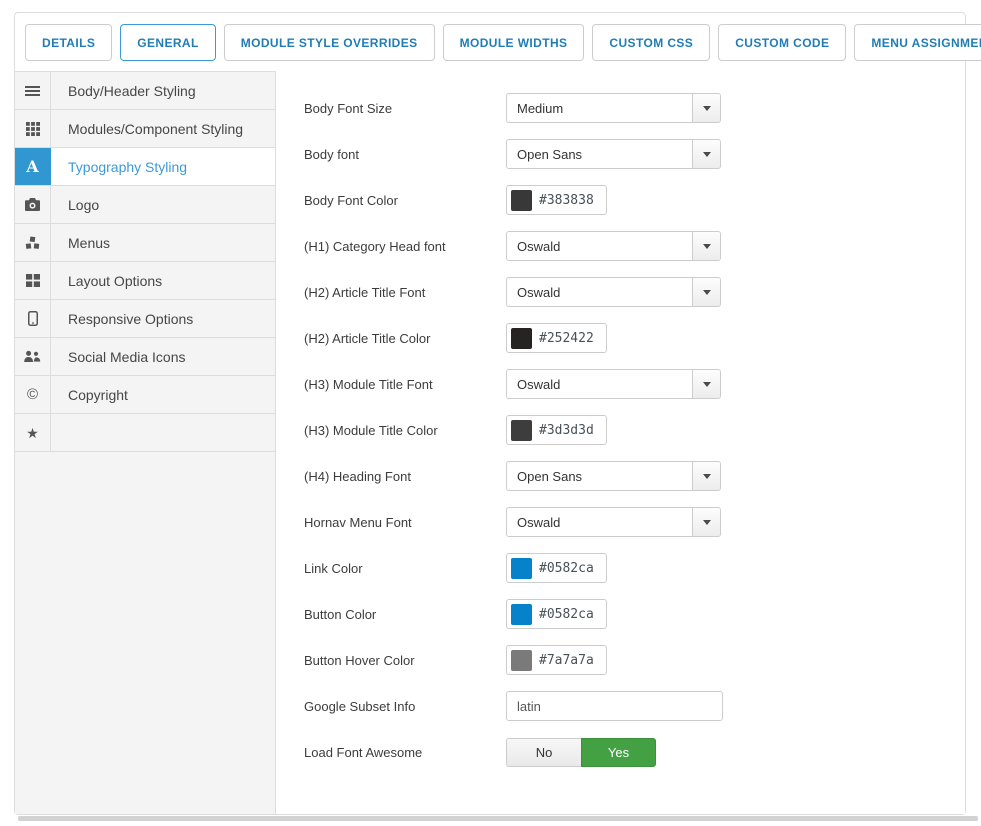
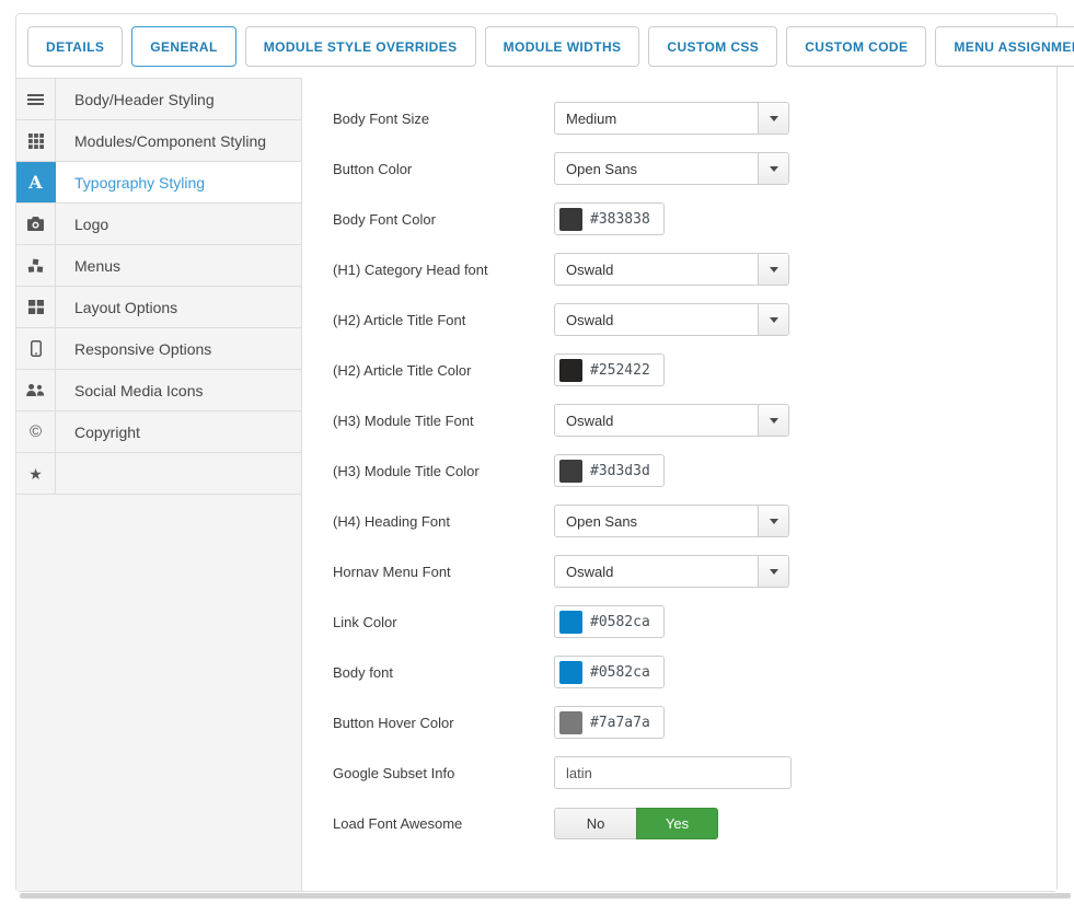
  DETAILS
  GENERAL
  MODULE STYLE OVERRIDES
  MODULE WIDTHS
  CUSTOM CSS
  CUSTOM CODE
  MENU ASSIGNME
  Body/Header Styling
  Modules/Component Styling
  A
  Typography Styling
  Logo
  Menus
  Layout Options
  Responsive Options
  Social Media Icons
  ©
  Copyright
  ★
  Body Font Size
  Medium
- Body font
+ Button Color
  Open Sans
  Body Font Color
  #383838
  (H1) Category Head font
  Oswald
  (H2) Article Title Font
  Oswald
  (H2) Article Title Color
  #252422
  (H3) Module Title Font
  Oswald
  (H3) Module Title Color
  #3d3d3d
  (H4) Heading Font
  Open Sans
  Hornav Menu Font
  Oswald
  Link Color
  #0582ca
- Button Color
+ Body font
  #0582ca
  Button Hover Color
  #7a7a7a
  Google Subset Info
  latin
  Load Font Awesome
  No
  Yes
